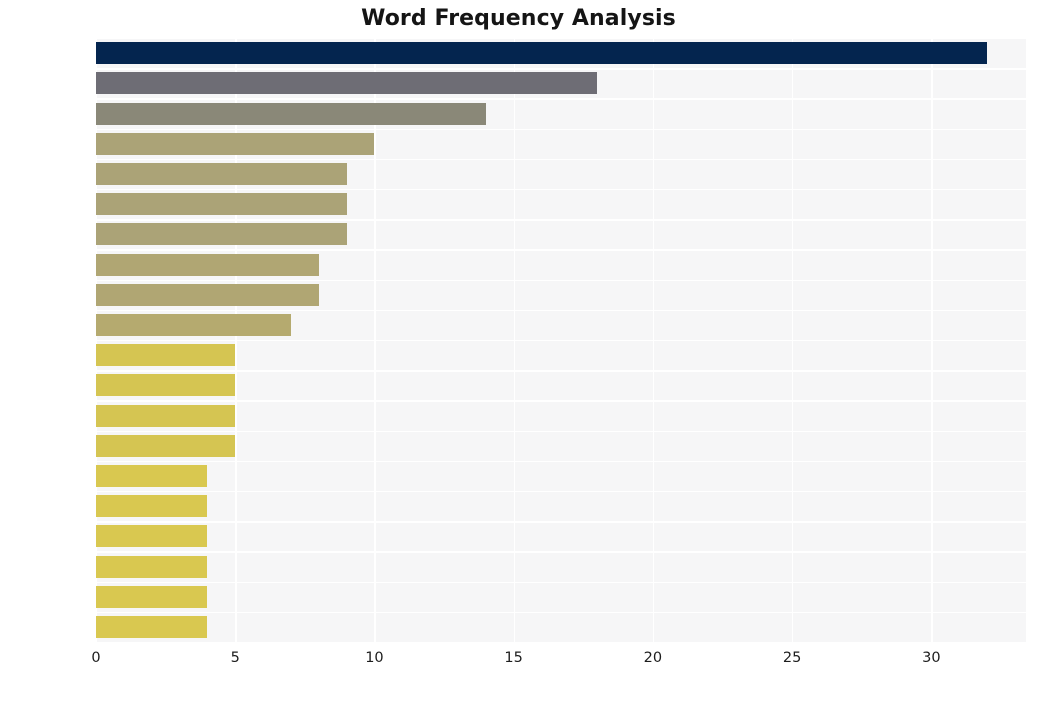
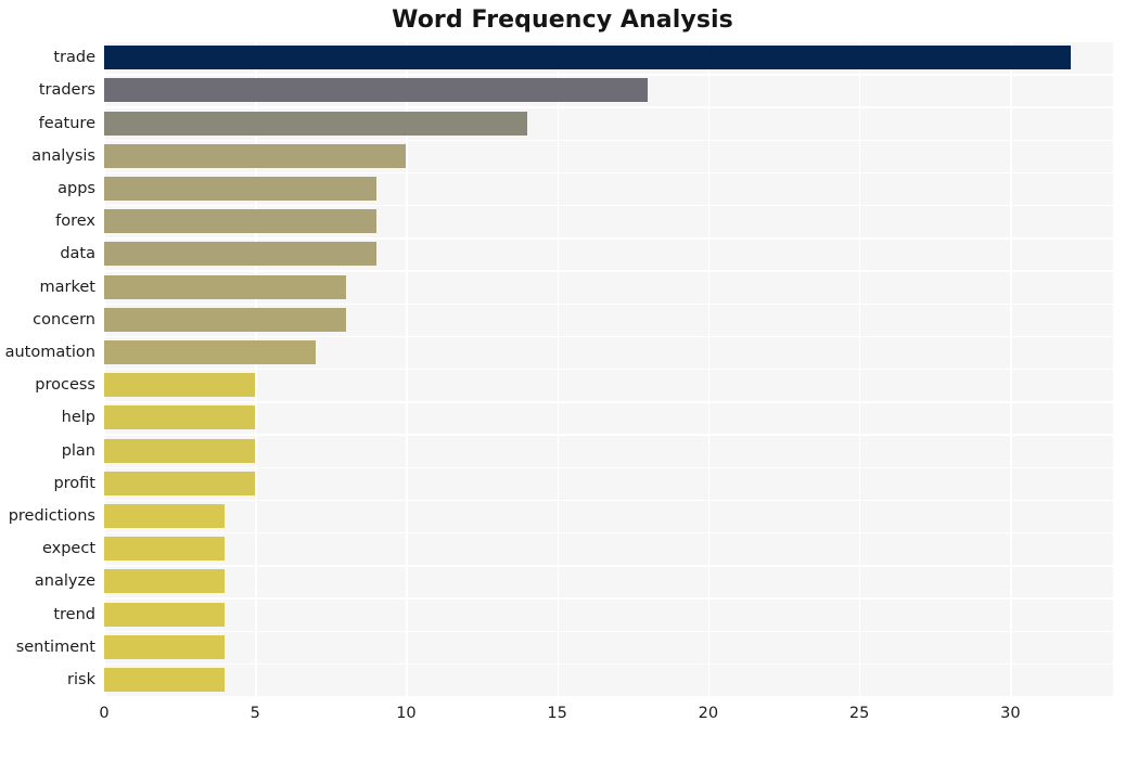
  Word Frequency Analysis
+ trade
+ traders
+ feature
+ analysis
+ apps
+ forex
+ data
+ market
+ concern
+ automation
+ process
+ help
+ plan
+ profit
+ predictions
+ expect
+ analyze
+ trend
+ sentiment
+ risk
  0
  5
  10
  15
  20
  25
  30
